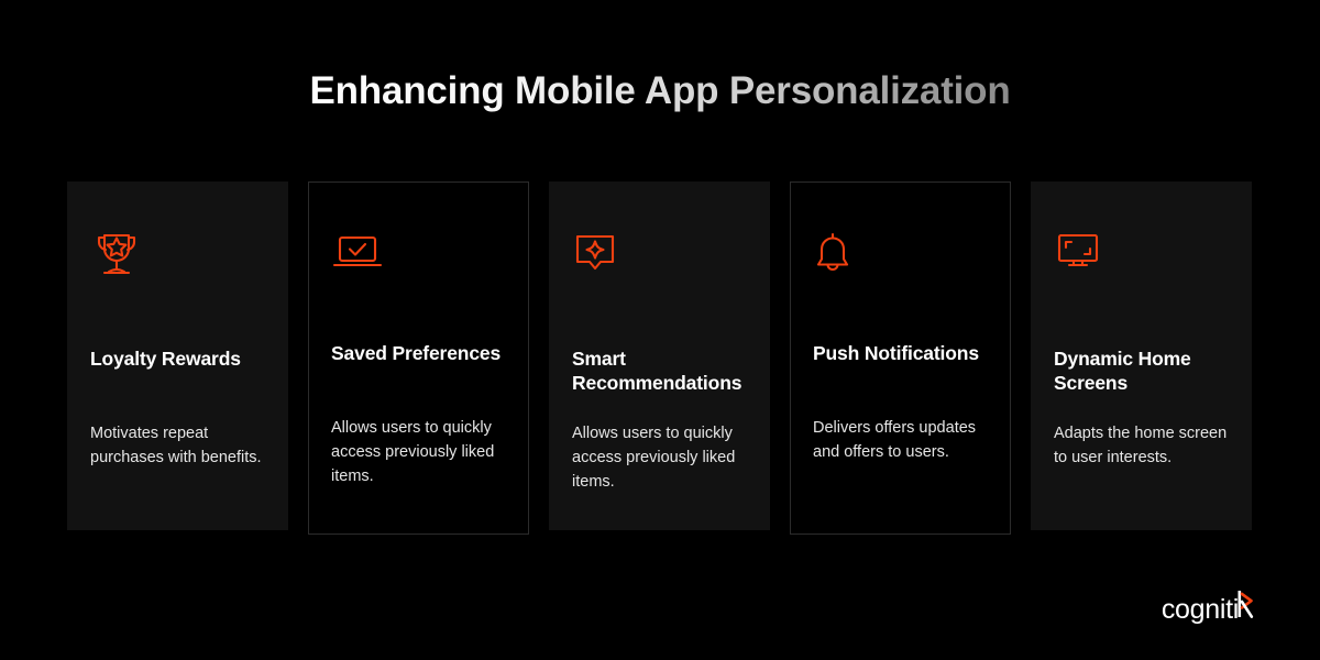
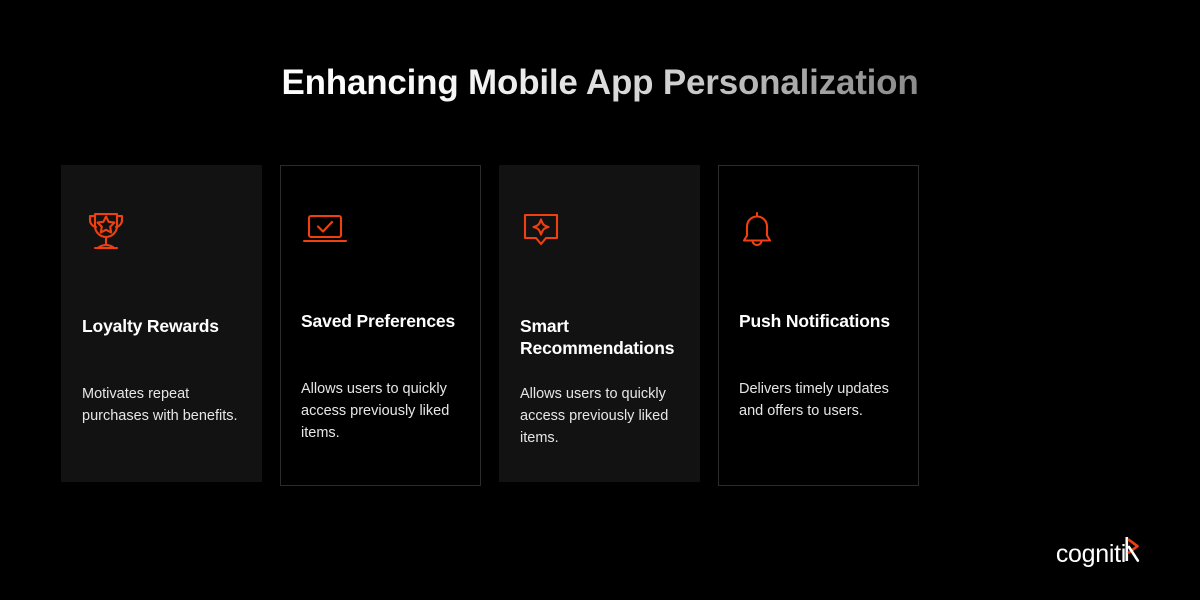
  Enhancing Mobile App Personalization
  Loyalty Rewards
  Motivates repeat purchases with benefits.
  Saved Preferences
  Allows users to quickly access previously liked items.
  Smart Recommendations
  Allows users to quickly access previously liked items.
  Push Notifications
- Delivers offers updates and offers to users.
+ Delivers timely updates and offers to users.
- Dynamic Home Screens
- Adapts the home screen to user interests.
  cogniti
